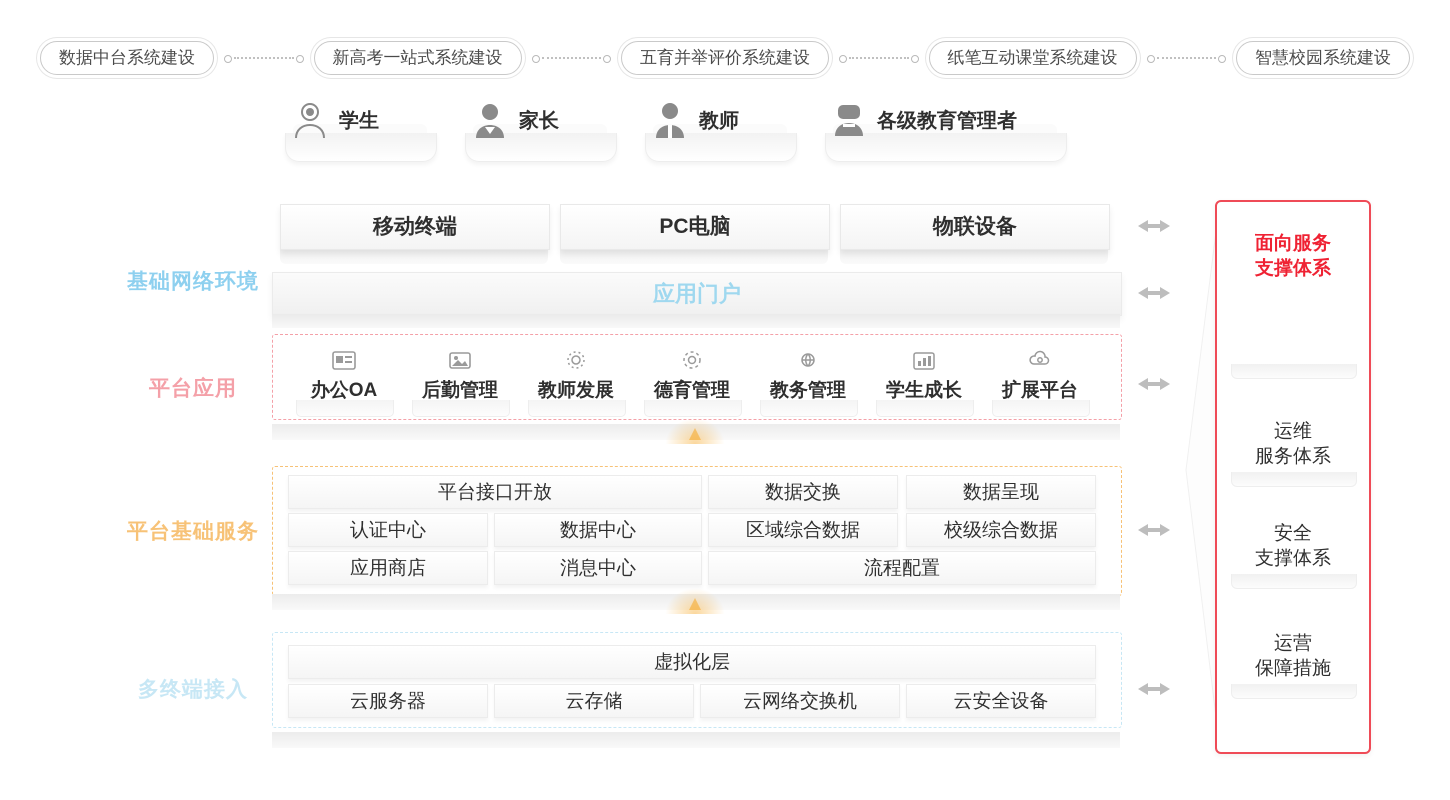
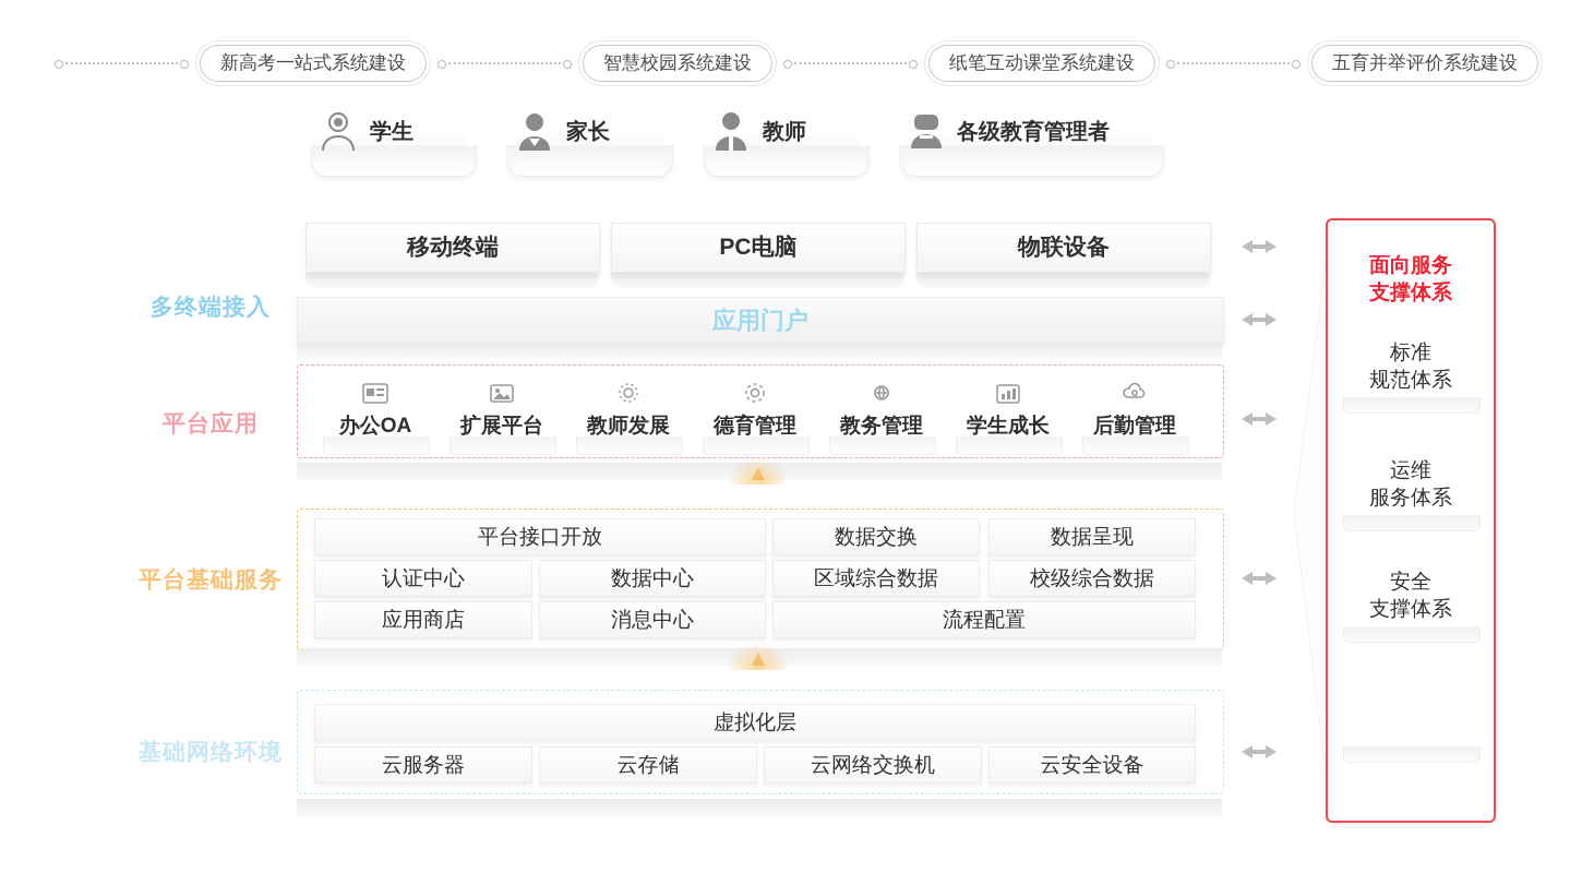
- 数据中台系统建设
  新高考一站式系统建设
- 五育并举评价系统建设
+ 智慧校园系统建设
  纸笔互动课堂系统建设
- 智慧校园系统建设
+ 五育并举评价系统建设
  学生
  家长
  教师
  各级教育管理者
- 基础网络环境
+ 多终端接入
  平台应用
  平台基础服务
- 多终端接入
+ 基础网络环境
  移动终端
  PC电脑
  物联设备
  应用门户
  办公OA
- 后勤管理
+ 扩展平台
  教师发展
  德育管理
  教务管理
  学生成长
- 扩展平台
+ 后勤管理
  平台接口开放
  数据交换
  数据呈现
  认证中心
  数据中心
  区域综合数据
  校级综合数据
  应用商店
  消息中心
  流程配置
  虚拟化层
  云服务器
  云存储
  云网络交换机
  云安全设备
  面向服务
  支撑体系
+ 标准
+ 规范体系
  运维
  服务体系
  安全
  支撑体系
- 运营
- 保障措施
